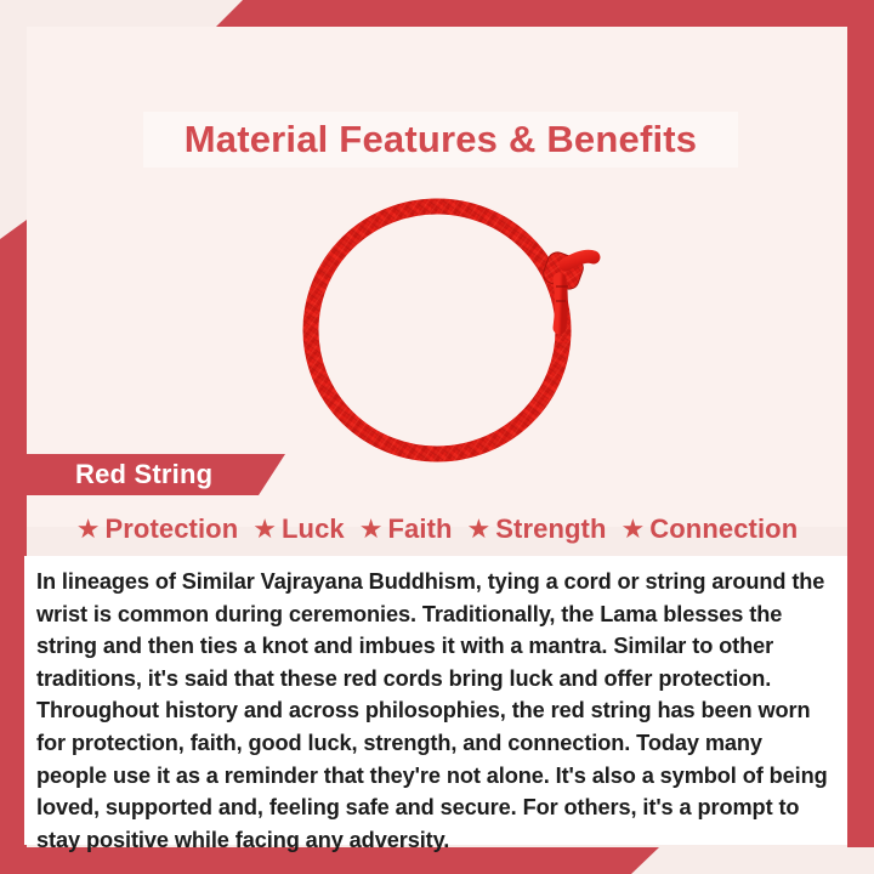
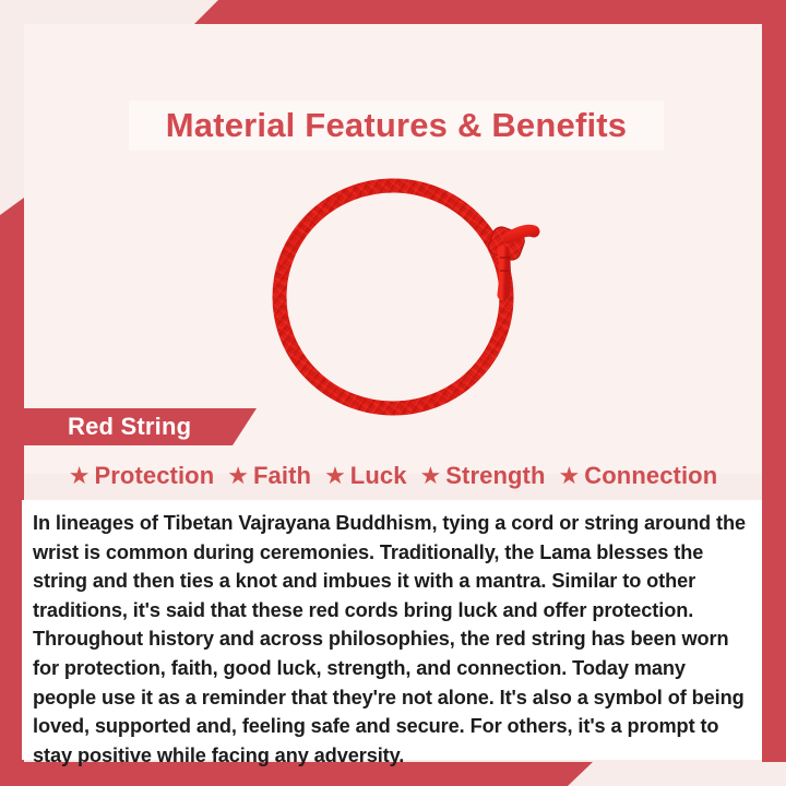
  Material Features & Benefits
  Red String
  ★
  Protection
  ★
- Luck
+ Faith
  ★
- Faith
+ Luck
  ★
  Strength
  ★
  Connection
- In lineages of Similar Vajrayana Buddhism, tying a cord or string around the wrist is common during ceremonies. Traditionally, the Lama blesses the string and then ties a knot and imbues it with a mantra. Similar to other traditions, it's said that these red cords bring luck and offer protection. Throughout history and across philosophies, the red string has been worn for protection, faith, good luck, strength, and connection. Today many people use it as a reminder that they're not alone. It's also a symbol of being loved, supported and, feeling safe and secure. For others, it's a prompt to stay positive while facing any adversity.
+ In lineages of Tibetan Vajrayana Buddhism, tying a cord or string around the wrist is common during ceremonies. Traditionally, the Lama blesses the string and then ties a knot and imbues it with a mantra. Similar to other traditions, it's said that these red cords bring luck and offer protection. Throughout history and across philosophies, the red string has been worn for protection, faith, good luck, strength, and connection. Today many people use it as a reminder that they're not alone. It's also a symbol of being loved, supported and, feeling safe and secure. For others, it's a prompt to stay positive while facing any adversity.
